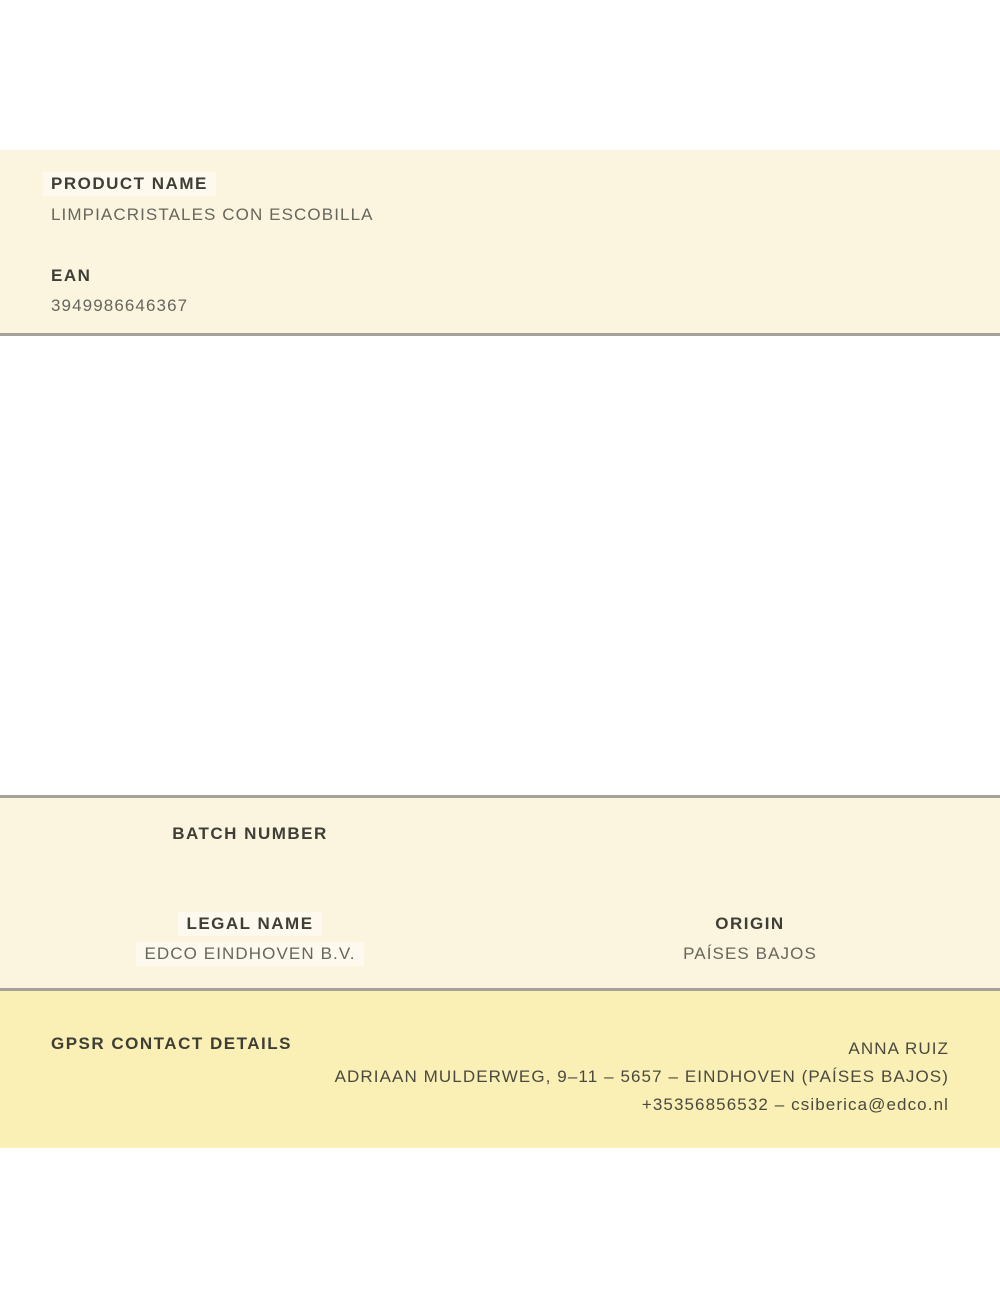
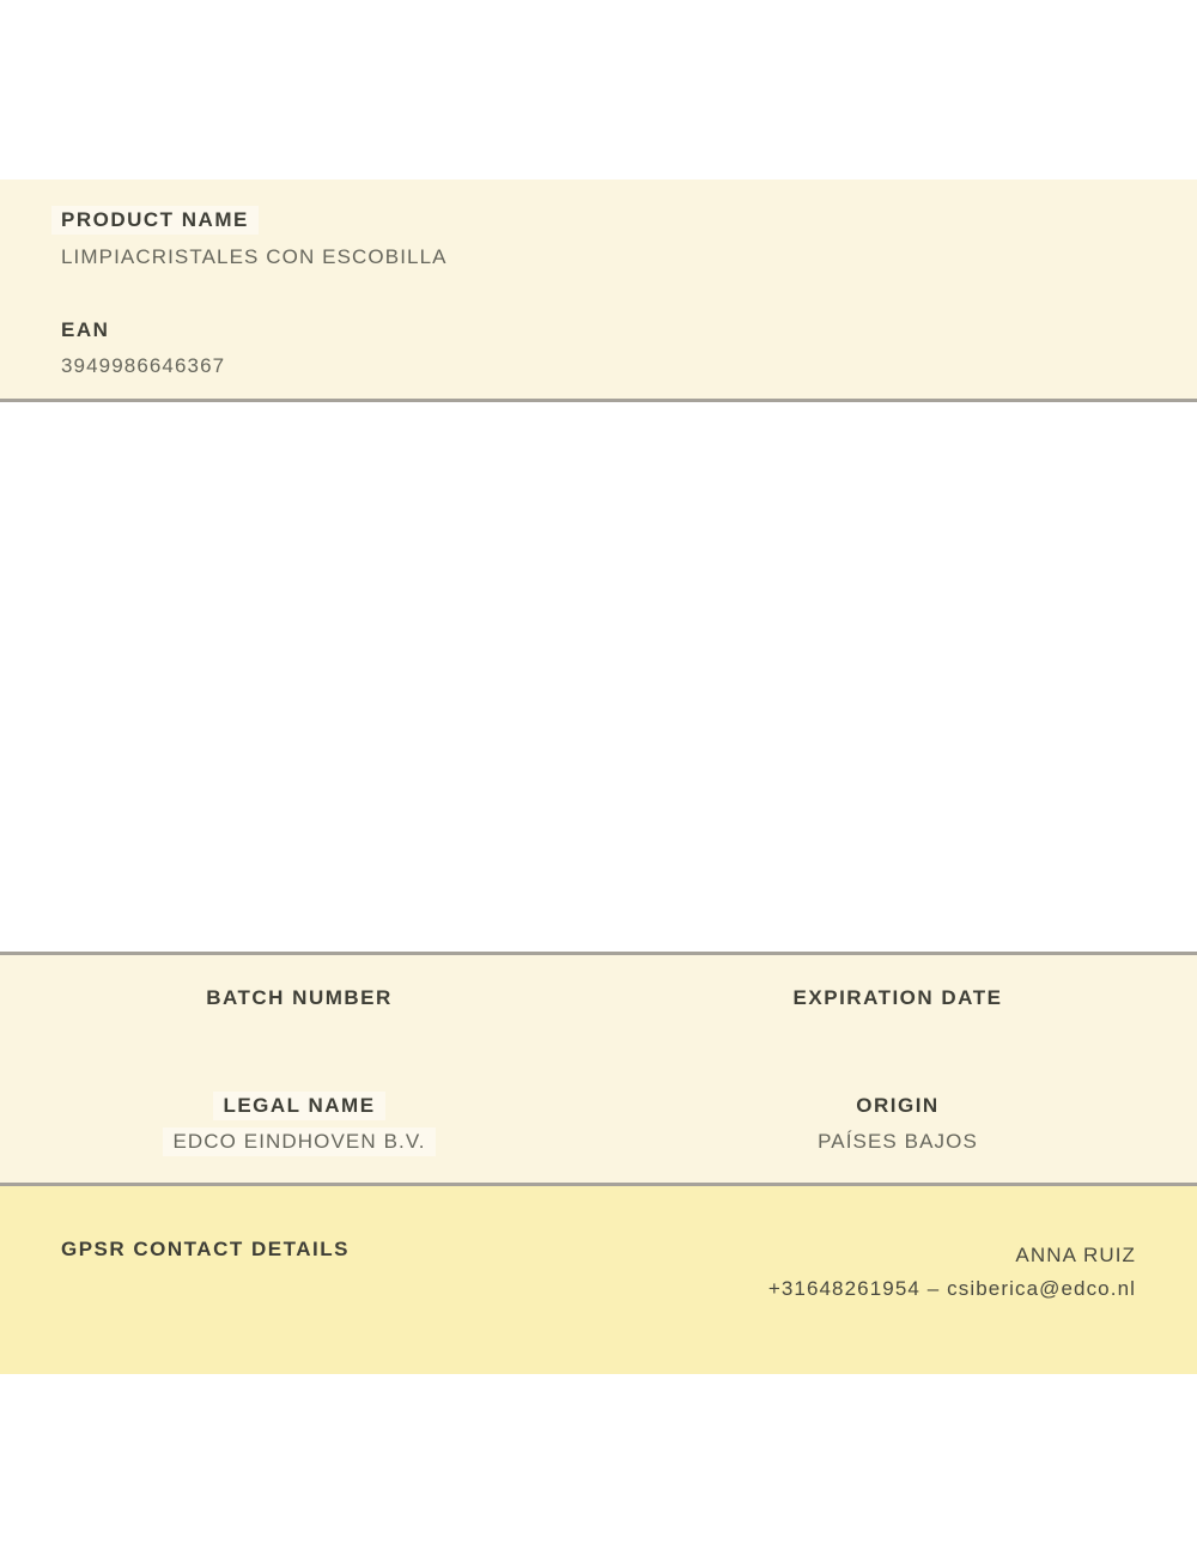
  PRODUCT NAME
  LIMPIACRISTALES CON ESCOBILLA
  EAN
  3949986646367
  BATCH NUMBER
+ EXPIRATION DATE
  LEGAL NAME
  ORIGIN
  EDCO EINDHOVEN B.V.
  PAÍSES BAJOS
  GPSR CONTACT DETAILS
  ANNA RUIZ
- ADRIAAN MULDERWEG, 9–11 – 5657 – EINDHOVEN (PAÍSES BAJOS)
- +35356856532 – csiberica@edco.nl
+ +31648261954 – csiberica@edco.nl
